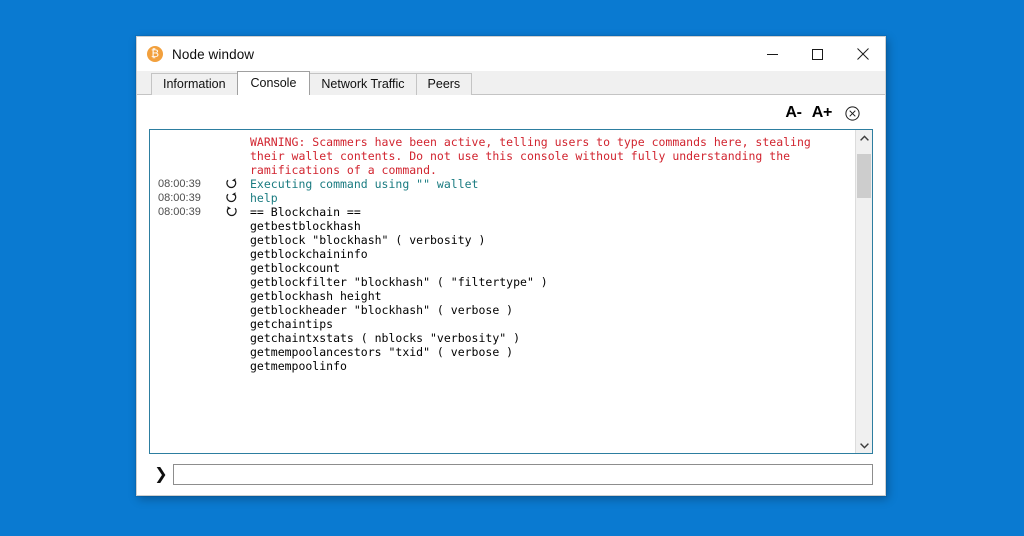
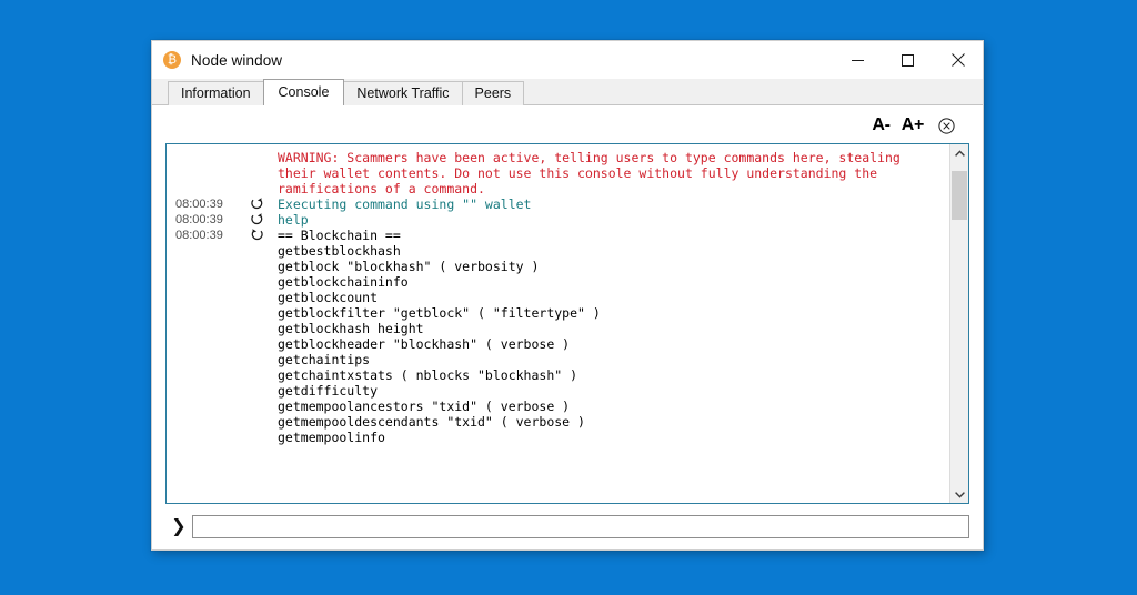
  Node window
  Information
  Console
  Network Traffic
  Peers
  A-
  A+
  WARNING: Scammers have been active, telling users to type commands here, stealing their wallet contents. Do not use this console without fully understanding the ramifications of a command.
  08:00:39
  Executing command using "" wallet
  08:00:39
  help
  08:00:39
  == Blockchain ==
  getbestblockhash
  getblock "blockhash" ( verbosity )
  getblockchaininfo
  getblockcount
- getblockfilter "blockhash" ( "filtertype" )
+ getblockfilter "getblock" ( "filtertype" )
  getblockhash height
  getblockheader "blockhash" ( verbose )
  getchaintips
- getchaintxstats ( nblocks "verbosity" )
+ getchaintxstats ( nblocks "blockhash" )
+ getdifficulty
  getmempoolancestors "txid" ( verbose )
+ getmempooldescendants "txid" ( verbose )
  getmempoolinfo
  ❯
